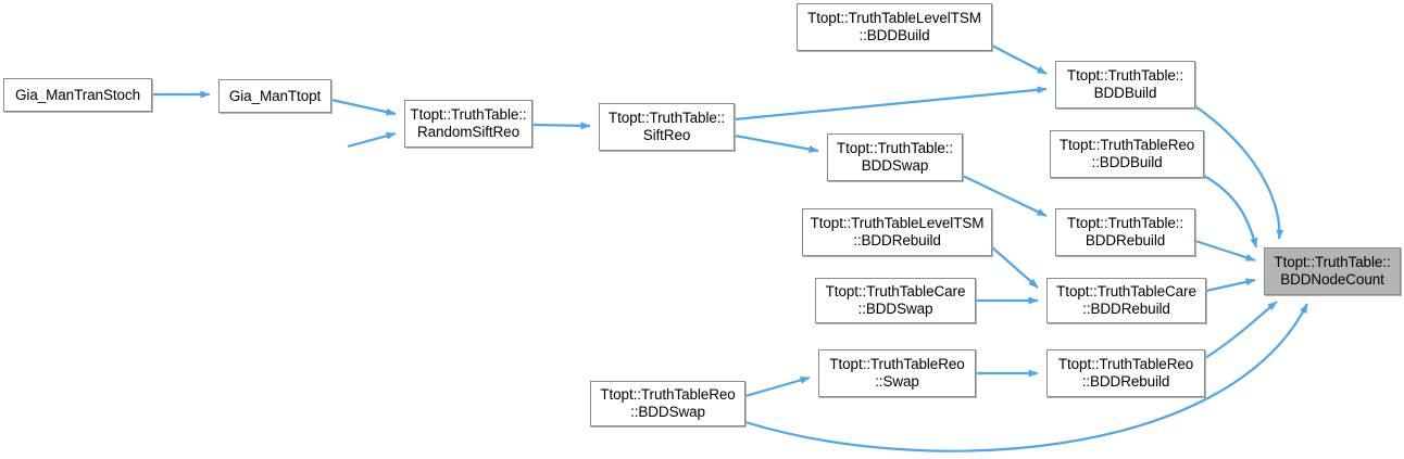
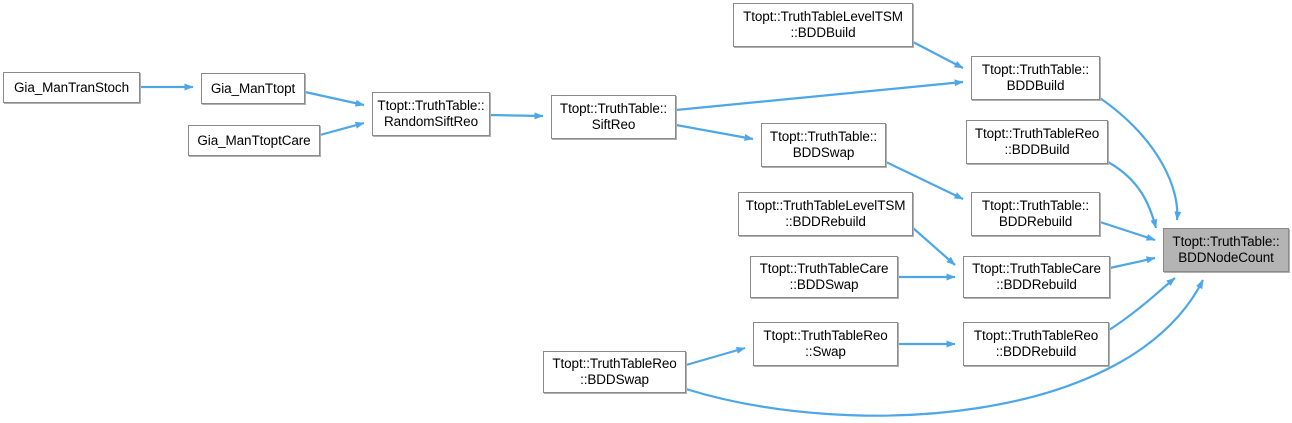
  Gia_ManTranStoch
  Gia_ManTtopt
+ Gia_ManTtoptCare
  Ttopt::TruthTable::
  RandomSiftReo
  Ttopt::TruthTable::
  SiftReo
  Ttopt::TruthTableLevelTSM
  ::BDDBuild
  Ttopt::TruthTable::
  BDDBuild
  Ttopt::TruthTable::
  BDDSwap
  Ttopt::TruthTableReo
  ::BDDBuild
  Ttopt::TruthTableLevelTSM
  ::BDDRebuild
  Ttopt::TruthTable::
  BDDRebuild
  Ttopt::TruthTableCare
  ::BDDSwap
  Ttopt::TruthTableCare
  ::BDDRebuild
  Ttopt::TruthTableReo
  ::Swap
  Ttopt::TruthTableReo
  ::BDDRebuild
  Ttopt::TruthTableReo
  ::BDDSwap
  Ttopt::TruthTable::
  BDDNodeCount
